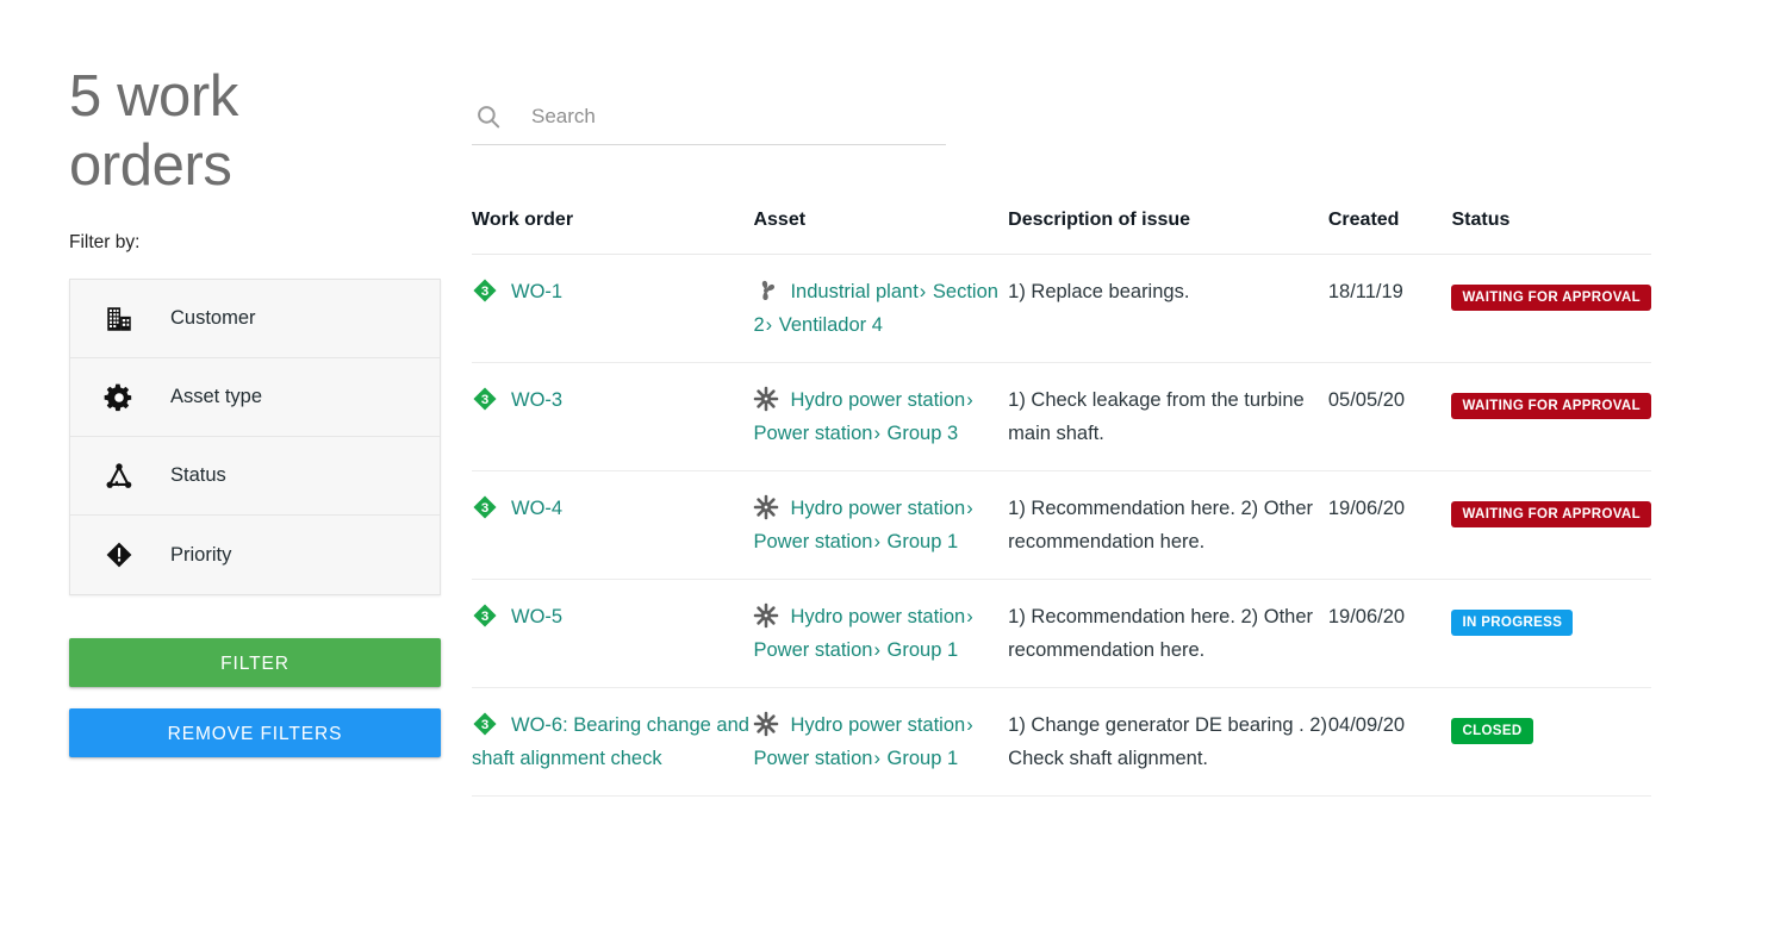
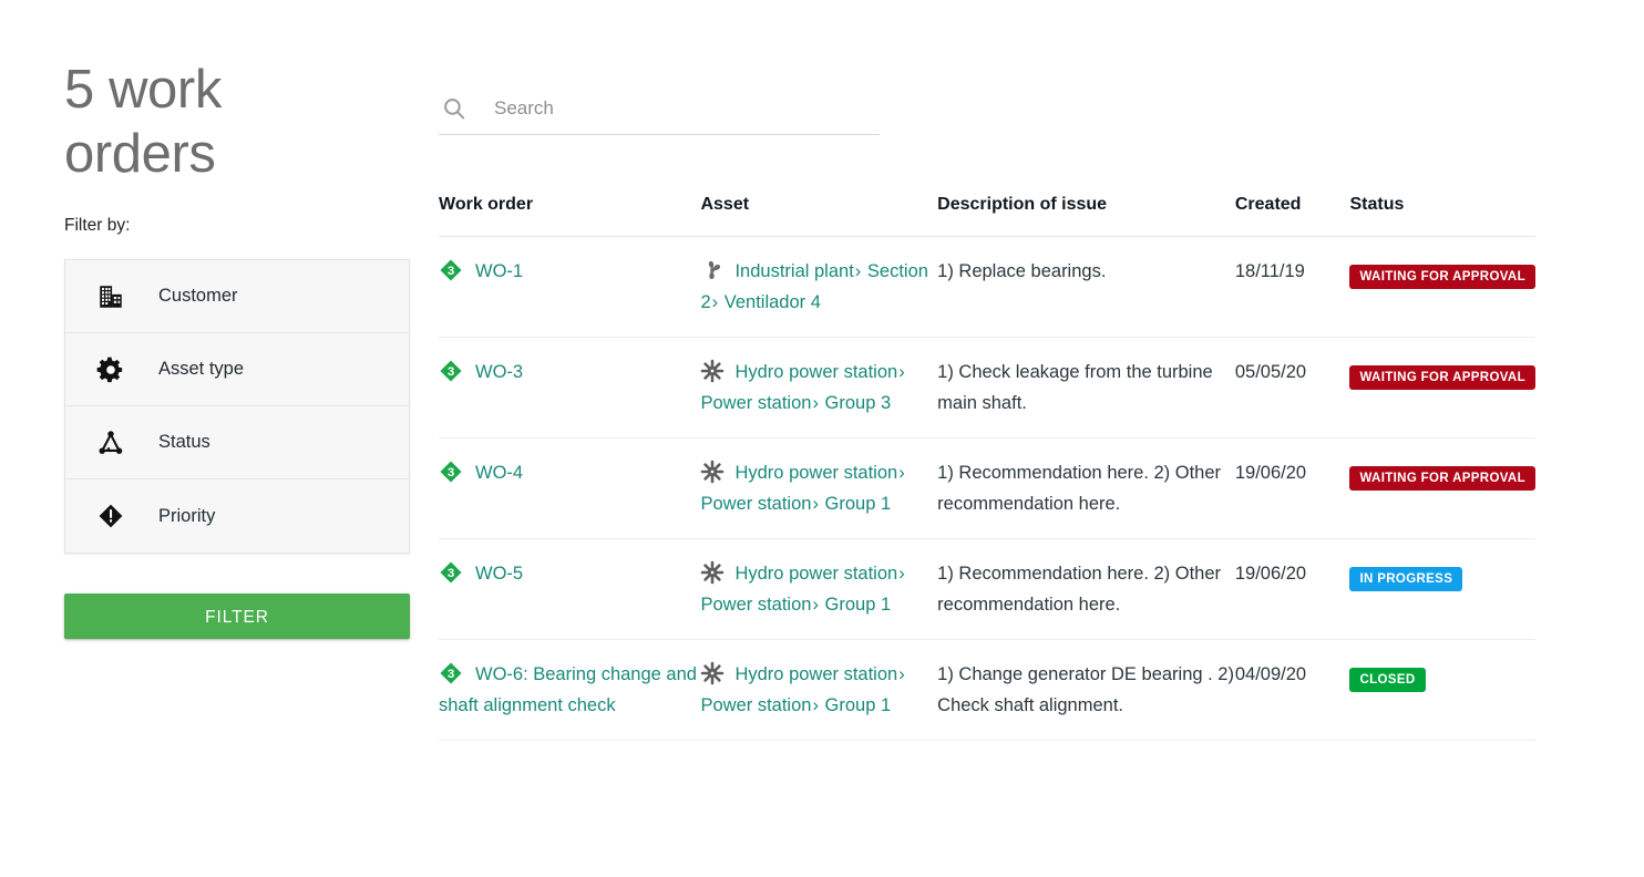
  5 work orders
  Filter by:
  Customer
  Asset type
  Status
  Priority
  FILTER
- REMOVE FILTERS
  Search
  Work order	Asset	Description of issue	Created	Status
  3 WO-1	Industrial plant› Section 2› Ventilador 4	1) Replace bearings.	18/11/19	WAITING FOR APPROVAL
  3 WO-3	Hydro power station› Power station› Group 3	1) Check leakage from the turbine main shaft.	05/05/20	WAITING FOR APPROVAL
  3 WO-4	Hydro power station› Power station› Group 1	1) Recommendation here. 2) Other recommendation here.	19/06/20	WAITING FOR APPROVAL
  3 WO-5	Hydro power station› Power station› Group 1	1) Recommendation here. 2) Other recommendation here.	19/06/20	IN PROGRESS
  3 WO-6: Bearing change and shaft alignment check	Hydro power station› Power station› Group 1	1) Change generator DE bearing . 2) Check shaft alignment.	04/09/20	CLOSED
